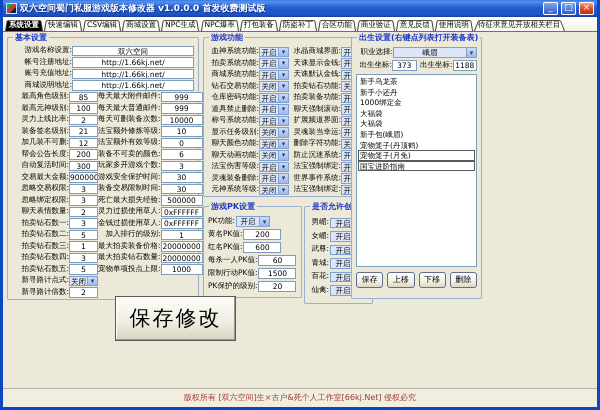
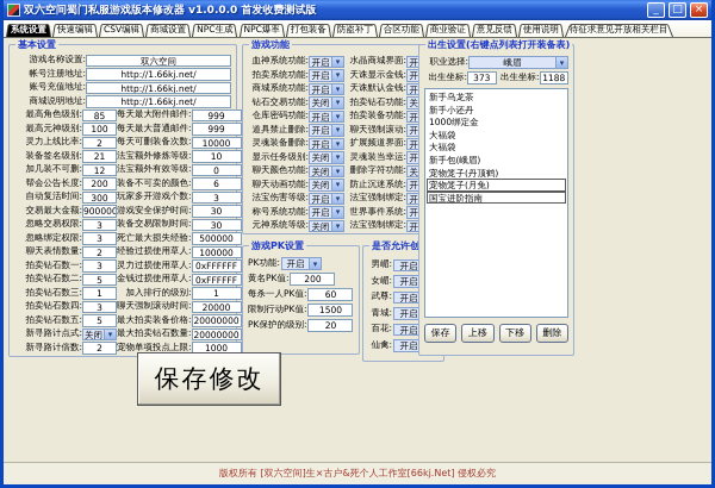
  双六空间蜀门私服游戏版本修改器 v1.0.0.0 首发收费测试版
  _
  □
  ×
  系统设置
  快速编辑
  CSV编辑
  商城设置
  NPC生成
  NPC爆率
  打包装备
  防盗补丁
  合区功能
  商业验证
  意见反馈
  使用说明
  待征求意见开放相关栏目
  基本设置
  游戏名称设置:
  双六空间
  帐号注册地址:
  http://1.66kj.net/
  账号充值地址:
  http://1.66kj.net/
  商城说明地址:
  http://1.66kj.net/
  最高角色级别:
  85
  最高元神级别:
  100
  灵力上线比率:
  2
  装备签名级别:
  21
  加几装不可删:
  12
  帮会公告长度:
  200
  自动复活时间:
  300
  交易最大金额:
  900000
  忽略交易权限:
  3
  忽略绑定权限:
  3
  聊天表情数量:
  2
  拍卖钻石数一:
  3
  拍卖钻石数二:
  5
  拍卖钻石数三:
  1
  拍卖钻石数四:
  3
  拍卖钻石数五:
  5
  新寻路计点式:
  关闭
  ▾
  新寻路计倍数:
  2
  每天最大附件邮件:
  999
  每天最大普通邮件:
  999
  每天可删装备次数:
  10000
  法宝额外修炼等级:
  10
  法宝额外有效等级:
  0
  装备不可卖的颜色:
  6
  玩家多开游戏个数:
  3
  游戏安全保护时间:
  30
  装备交易限制时间:
  30
  死亡最大损失经验:
  500000
+ 经验过损使用草人:
+ 100000
  灵力过损使用草人:
  0xFFFFFF
  金钱过损使用草人:
  0xFFFFFF
  加入排行的级别:
  1
+ 聊天强制滚动时间:
+ 20000
  最大拍卖装备价格:
  20000000
  最大拍卖钻石数量:
  20000000
  宠物单项投点上限:
  1000
  游戏功能
  血神系统功能:
  开启
  ▾
  拍卖系统功能:
  开启
  ▾
  商城系统功能:
  开启
  ▾
  钻石交易功能:
  关闭
  ▾
  仓库密码功能:
  开启
  ▾
  道具禁止删除:
  开启
  ▾
- 称号系统功能:
+ 灵魂装备删除:
  开启
  ▾
  显示任务级别:
  关闭
  ▾
  聊天颜色功能:
  关闭
  ▾
  聊天动画功能:
  关闭
  ▾
  法宝伤害等级:
  开启
  ▾
- 灵魂装备删除:
+ 称号系统功能:
  开启
  ▾
  元神系统等级:
  关闭
  ▾
  水晶商城界面:
  天诛显示金钱:
  天诛默认金钱:
  拍卖钻石功能:
  拍卖装备功能:
  聊天强制滚动:
  扩展频道界面:
  灵魂装当幸运:
  删除字符功能:
  防止沉迷系统:
  法宝强制绑定:
  世界事件系统:
  法宝强制绑定:
  游戏PK设置
  PK功能:
  开启
  ▾
  黄名PK值:
  200
- 红名PK值:
- 600
  每杀一人PK值:
  60
  限制行动PK值:
  1500
  PK保护的级别:
  20
  是否允许创
  男嵋:
  开启
  女嵋:
  开启
  武尊:
  开启
  青城:
  开启
  百花:
  开启
  仙禽:
  开启
  出生设置(右键点列表打开装备表)
  职业选择:
  峨眉
  ▾
  出生坐标:
  373
  出生坐标:
  1188
  新手乌龙茶
  新手小还丹
  1000绑定金
  大福袋
  大福袋
  新手包(峨眉)
  宠物笼子(丹顶鹤)
  宠物笼子(月兔)
  国宝进阶指南
  保存
  上移
  下移
  删除
  保存修改
  版权所有 [双六空间]生×古户&死个人工作室[66kj.Net] 侵权必究
